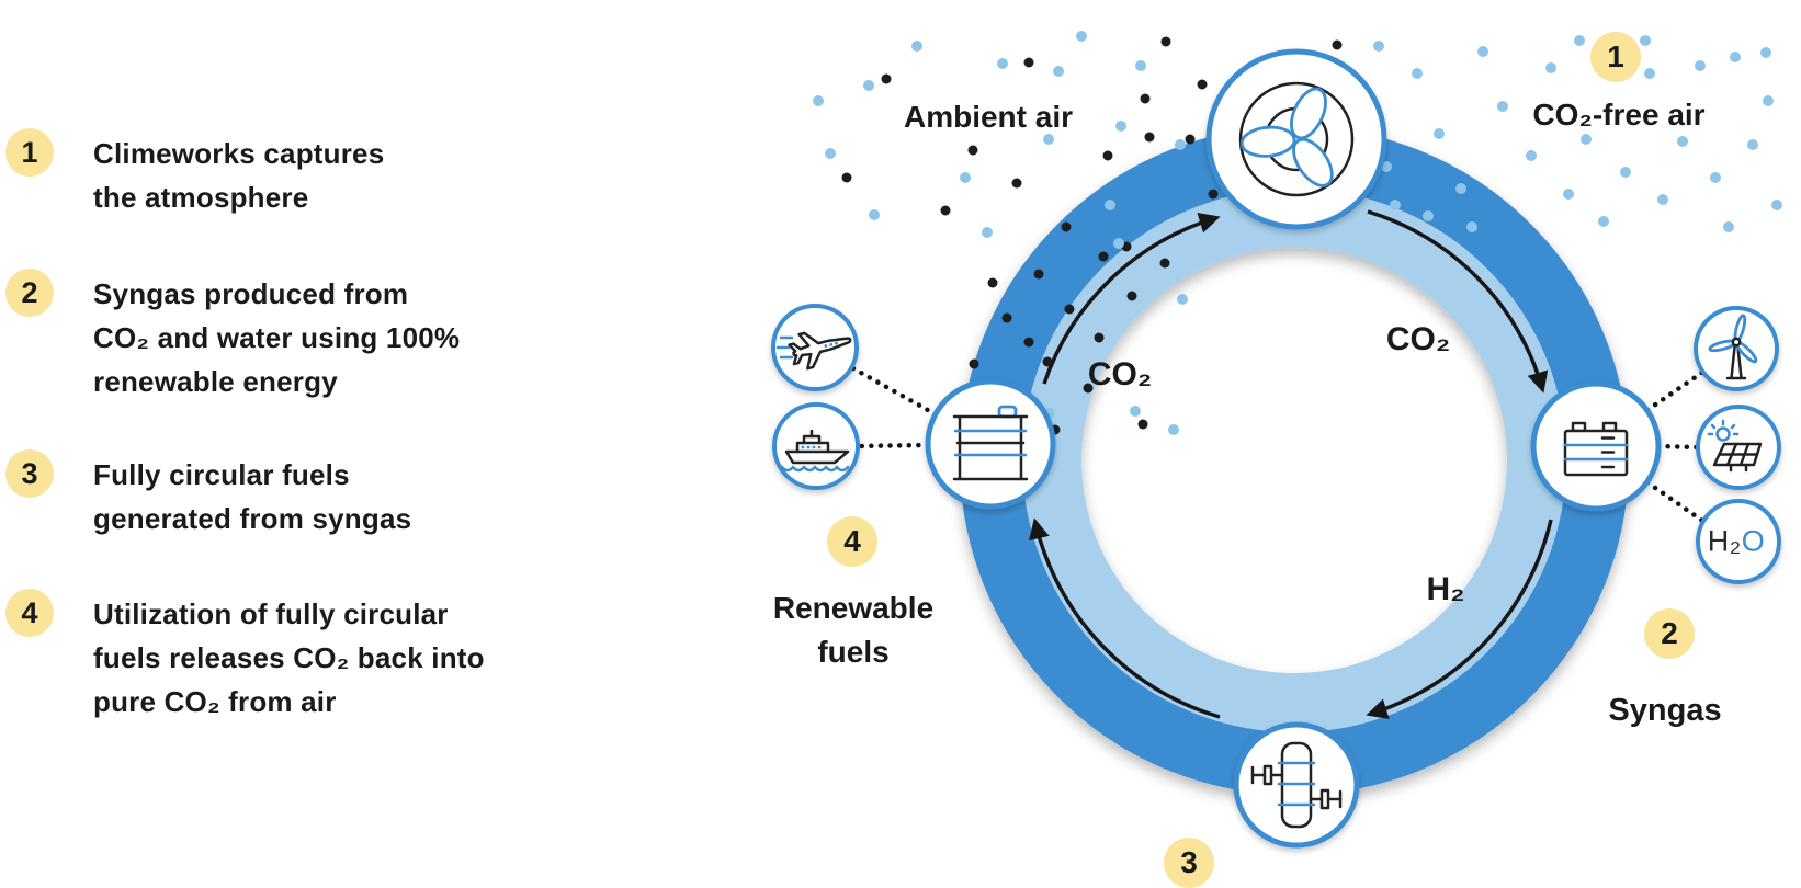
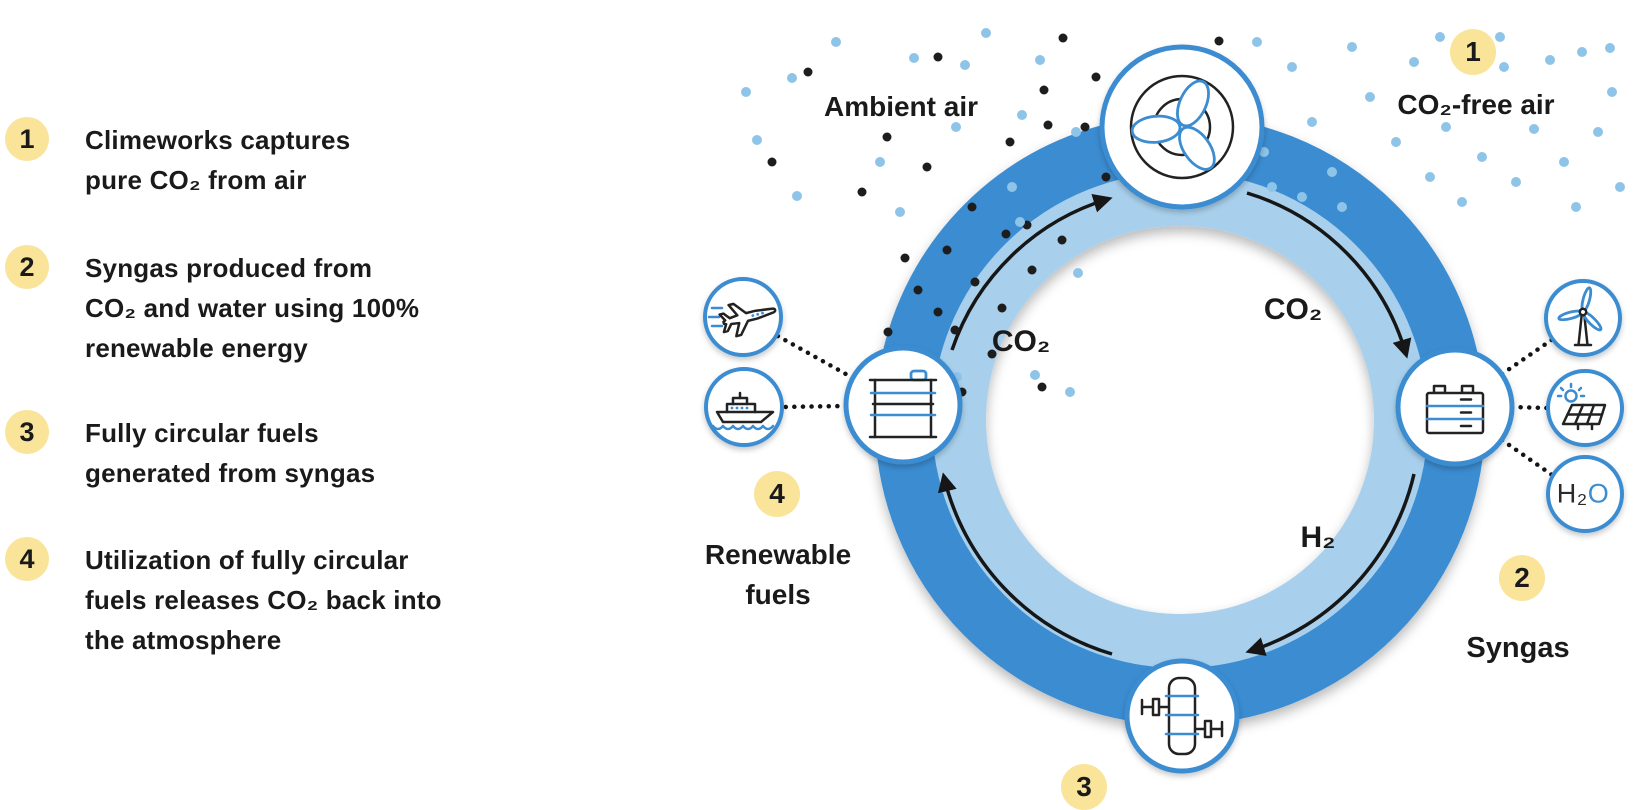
  1
  Climeworks captures
- the atmosphere
+ pure CO₂ from air
  2
  Syngas produced from
  CO₂ and water using 100%
  renewable energy
  3
  Fully circular fuels
  generated from syngas
  4
  Utilization of fully circular
  fuels releases CO₂ back into
- pure CO₂ from air
+ the atmosphere
  Ambient air
  1
  CO₂-free air
  CO₂
  CO₂
  H₂
  2
  Syngas
  3
  4
  Renewable
  fuels
  H₂O
